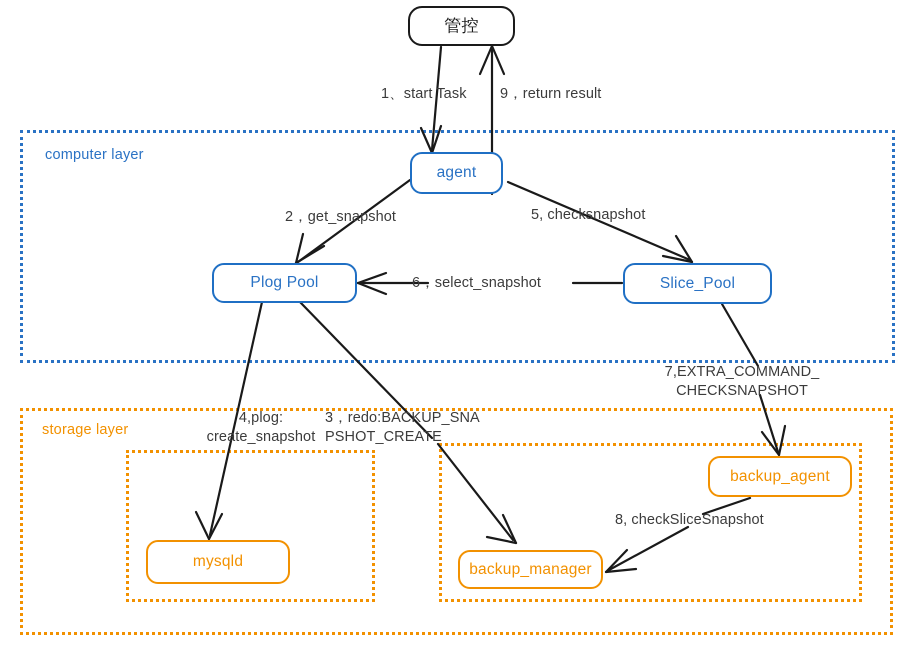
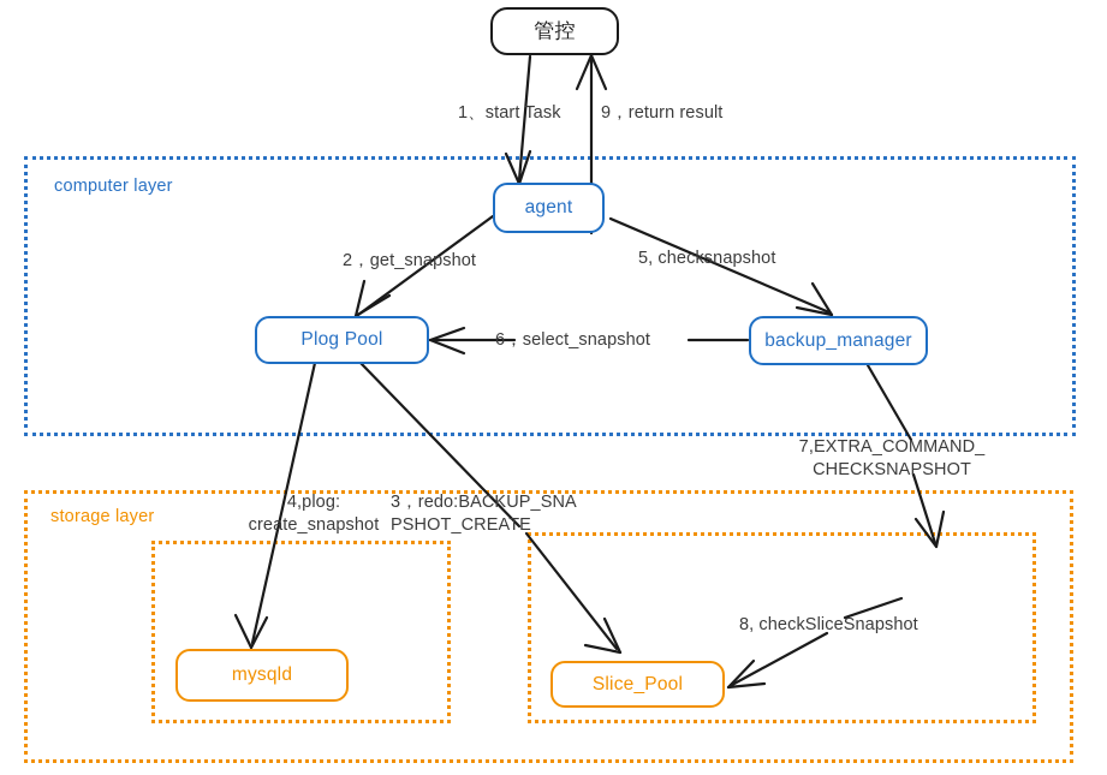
  computer layer
  storage layer
  管控
  agent
  Plog Pool
- Slice_Pool
+ backup_manager
  mysqld
- backup_manager
+ Slice_Pool
- backup_agent
  1、start Task
  9，return result
  2，get_snapshot
  5, checksnapshot
  6，select_snapshot
  4,plog:
  create_snapshot
  3，redo:BACKUP_SNA
  PSHOT_CREATE
  7,EXTRA_COMMAND_
  CHECKSNAPSHOT
  8, checkSliceSnapshot
